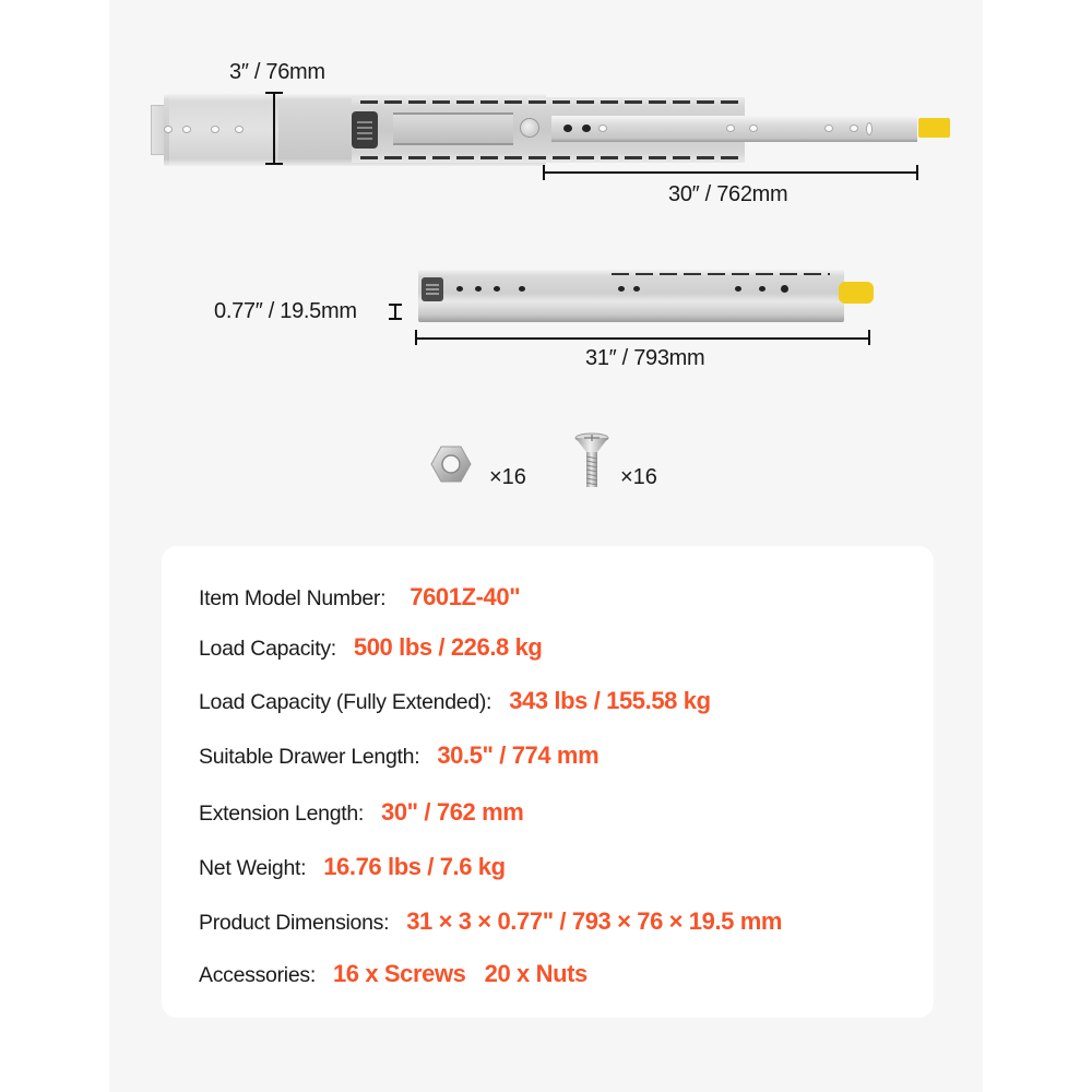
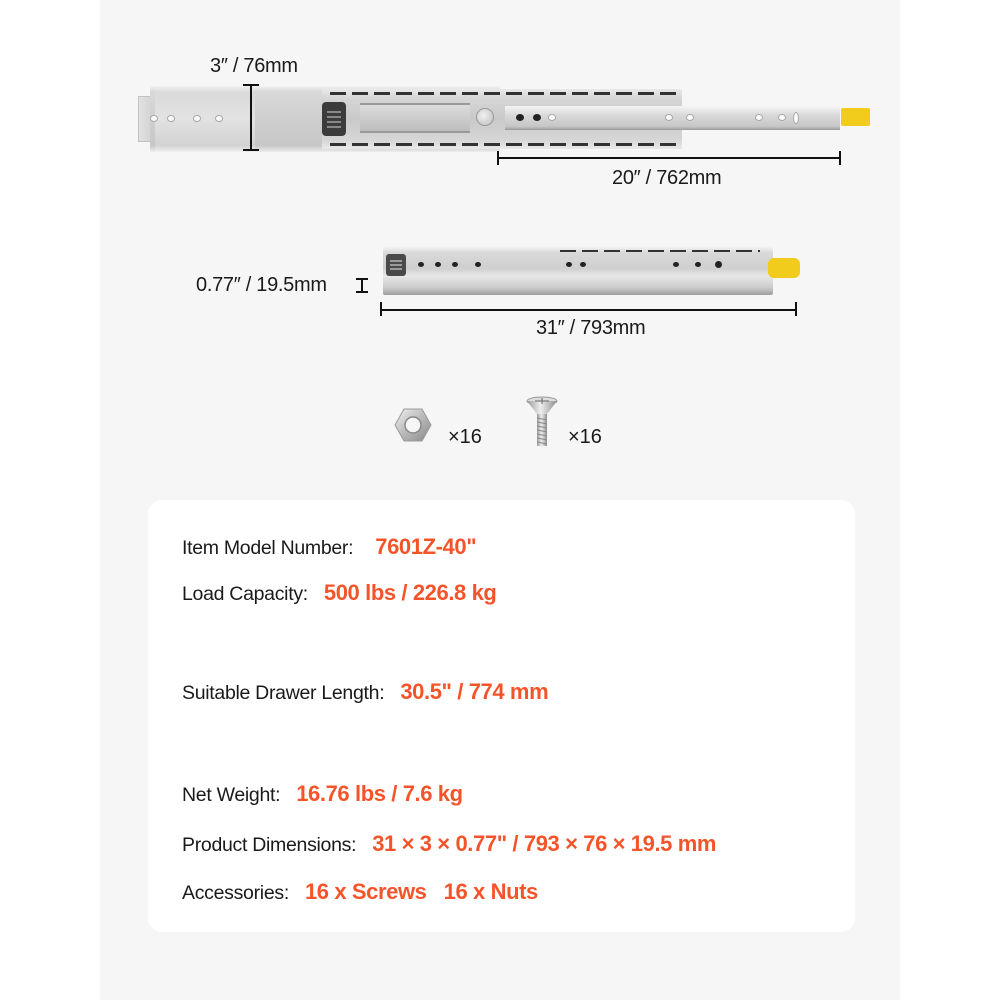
  3″ / 76mm
- 30″ / 762mm
+ 20″ / 762mm
  0.77″ / 19.5mm
  31″ / 793mm
  ×16
  ×16
  Item Model Number:
  7601Z-40"
  Load Capacity:
  500 lbs / 226.8 kg
- Load Capacity (Fully Extended):
- 343 lbs / 155.58 kg
  Suitable Drawer Length:
  30.5" / 774 mm
- Extension Length:
- 30" / 762 mm
  Net Weight:
  16.76 lbs / 7.6 kg
  Product Dimensions:
  31 × 3 × 0.77" / 793 × 76 × 19.5 mm
  Accessories:
- 16 x Screws 20 x Nuts
+ 16 x Screws 16 x Nuts
